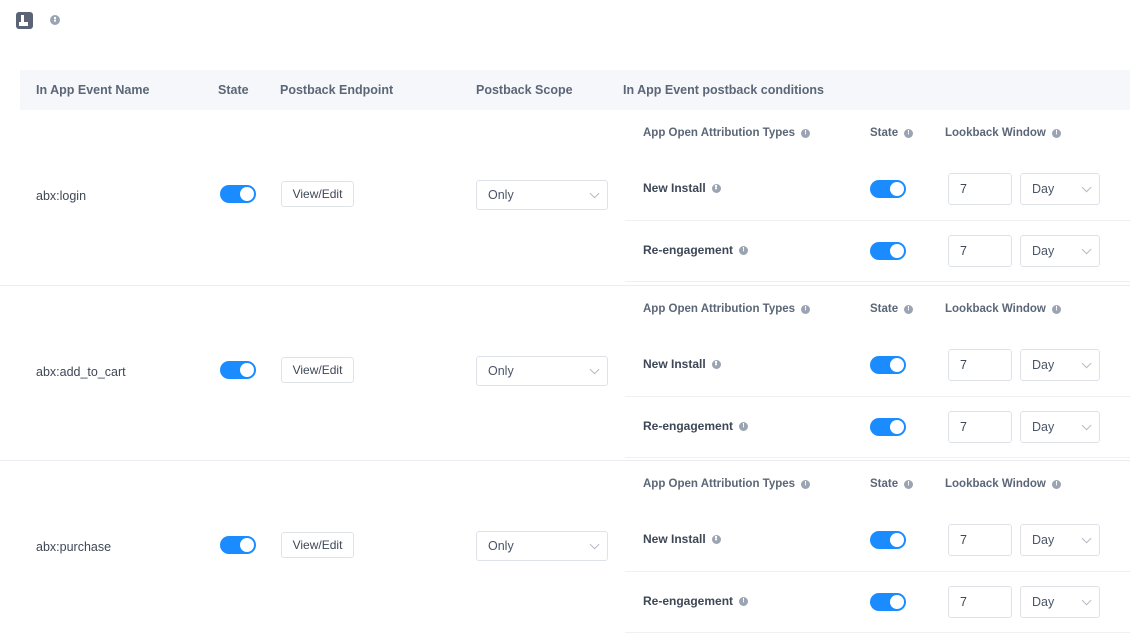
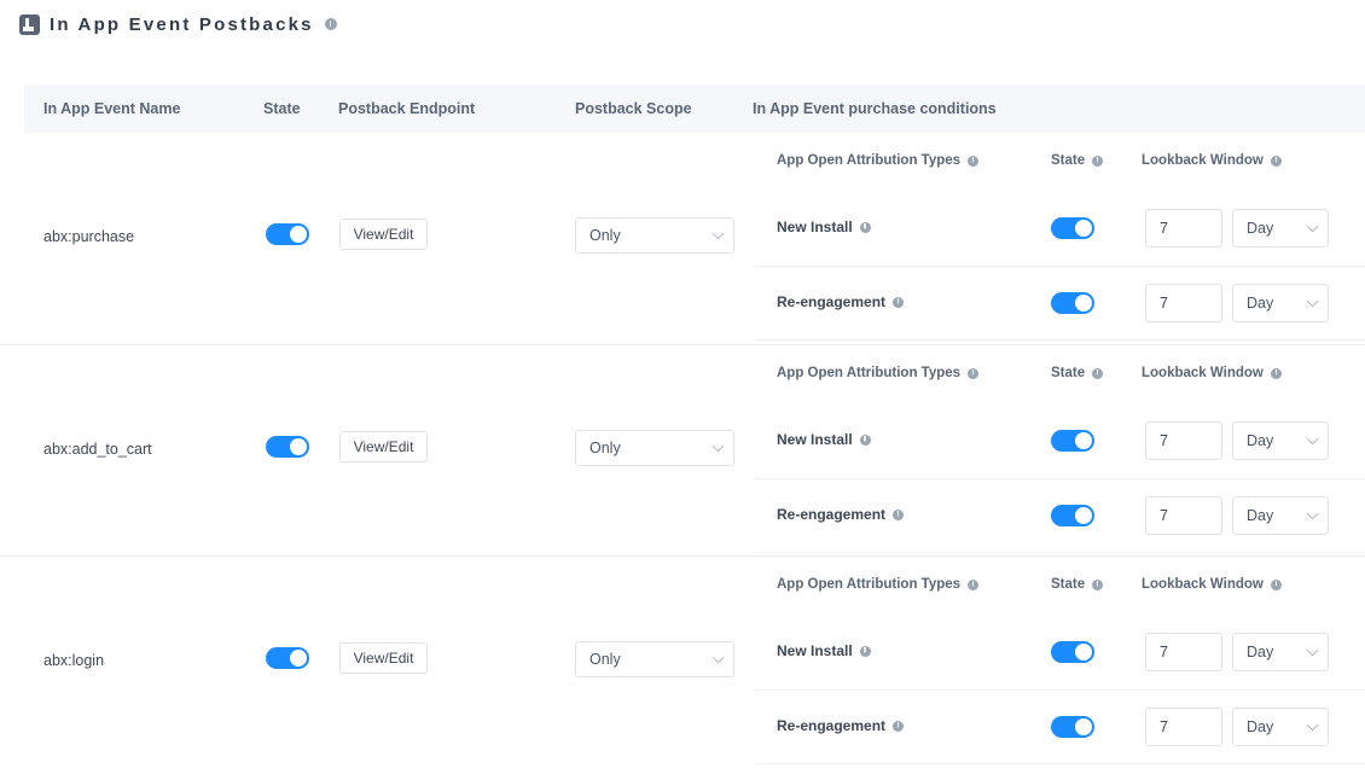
+ In App Event Postbacks
  In App Event Name
  State
  Postback Endpoint
  Postback Scope
- In App Event postback conditions
+ In App Event purchase conditions
- abx:login
+ abx:purchase
  View/Edit
  Only
  App Open Attribution Types
  State
  Lookback Window
  New Install
  7
  Day
  Re-engagement
  7
  Day
  abx:add_to_cart
  View/Edit
  Only
  App Open Attribution Types
  State
  Lookback Window
  New Install
  7
  Day
  Re-engagement
  7
  Day
- abx:purchase
+ abx:login
  View/Edit
  Only
  App Open Attribution Types
  State
  Lookback Window
  New Install
  7
  Day
  Re-engagement
  7
  Day
